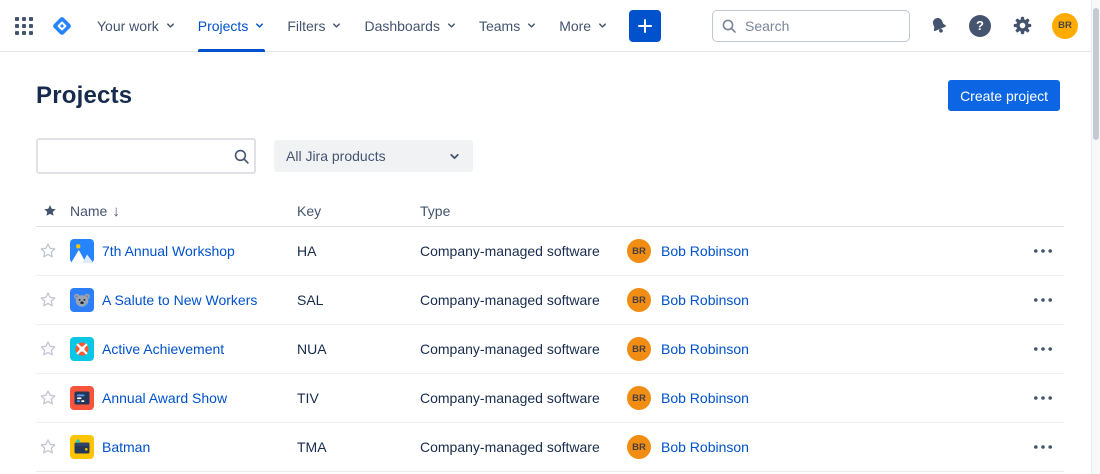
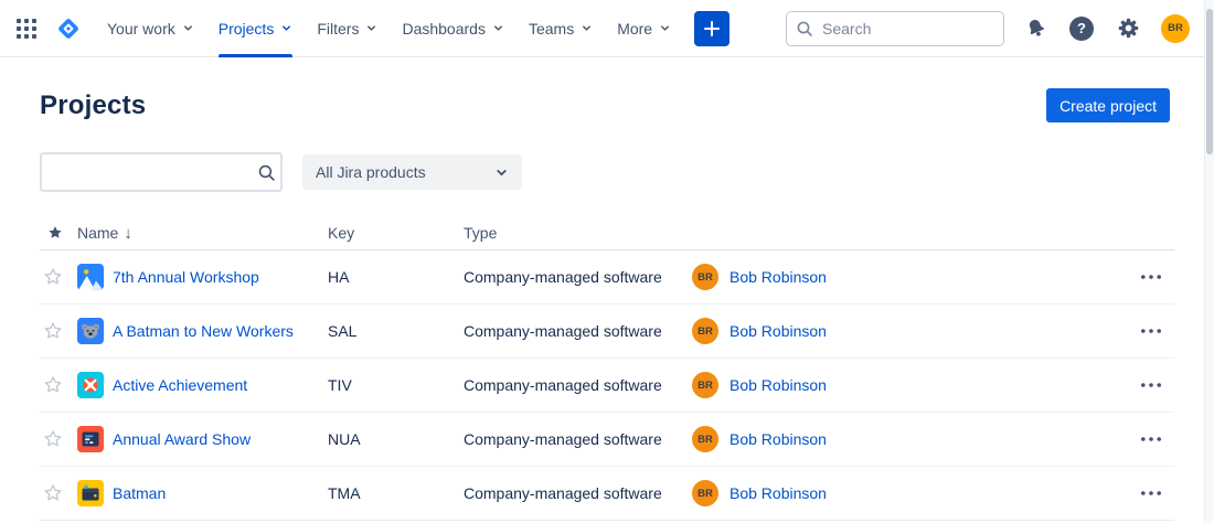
  Your work
  Projects
  Filters
  Dashboards
  Teams
  More
  Search
  ?
  BR
  Projects
  Create project
  All Jira products
  Name
  ↓
  Key
  Type
  7th Annual Workshop
  HA
  Company-managed software
  BR
  Bob Robinson
- A Salute to New Workers
+ A Batman to New Workers
  SAL
  Company-managed software
  BR
  Bob Robinson
  Active Achievement
- NUA
+ TIV
  Company-managed software
  BR
  Bob Robinson
  Annual Award Show
- TIV
+ NUA
  Company-managed software
  BR
  Bob Robinson
  Batman
  TMA
  Company-managed software
  BR
  Bob Robinson
